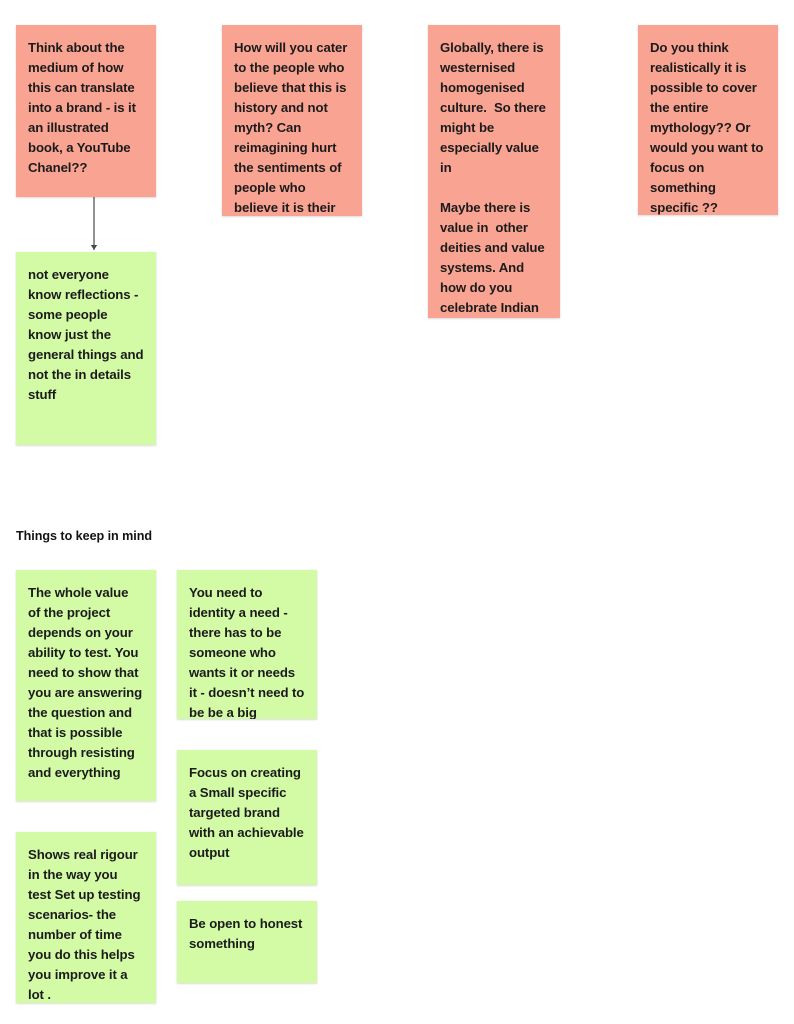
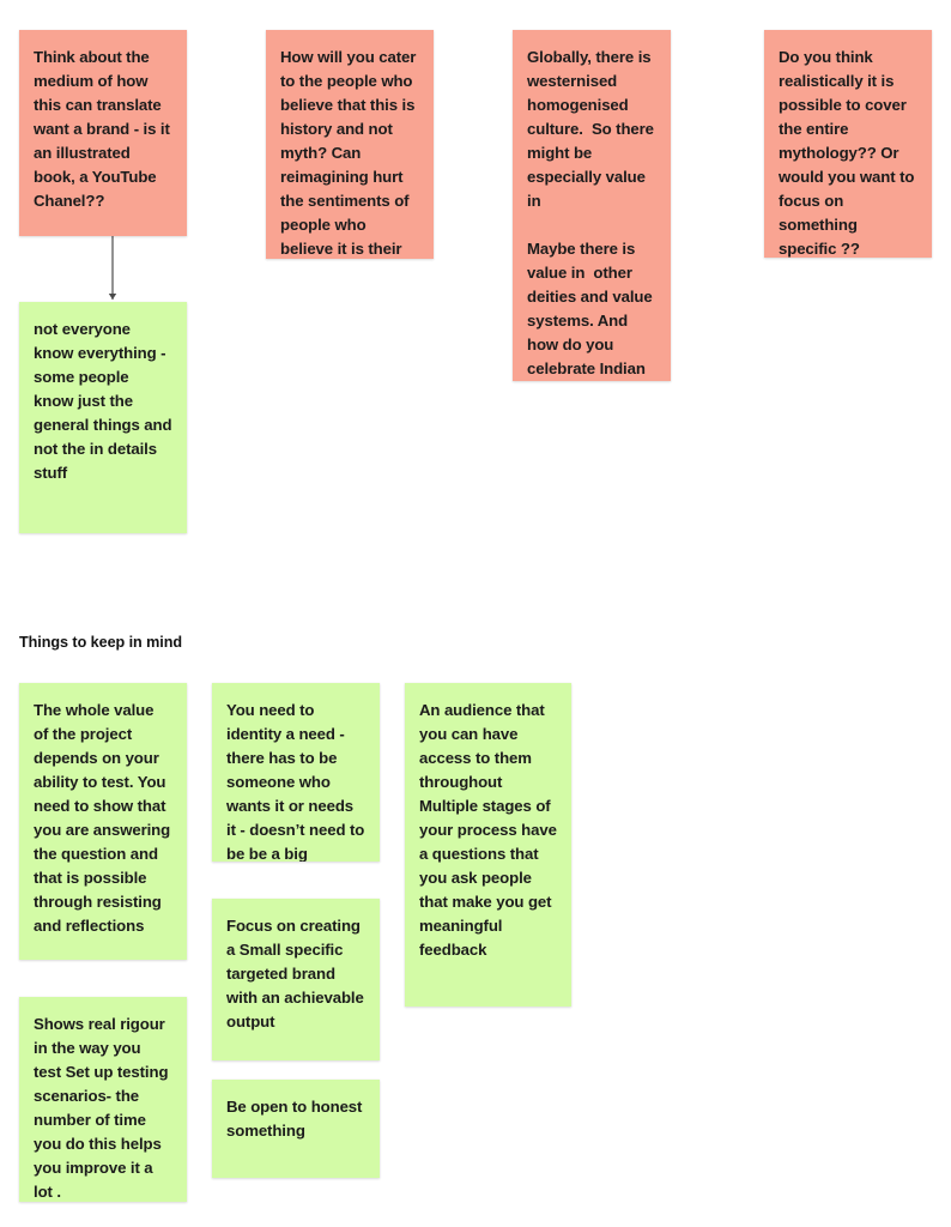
  Things to keep in mind
- Think about the medium of how this can translate into a brand - is it an illustrated book, a YouTube Chanel??
+ Think about the medium of how this can translate want a brand - is it an illustrated book, a YouTube Chanel??
  How will you cater to the people who believe that this is history and not myth? Can reimagining hurt the sentiments of people who believe it is their
  Globally, there is westernised homogenised culture. So there might be especially value in
  Maybe there is value in other deities and value systems. And how do you celebrate Indian
  Do you think realistically it is possible to cover the entire mythology?? Or would you want to focus on something specific ??
- not everyone know reflections - some people know just the general things and not the in details stuff
+ not everyone know everything - some people know just the general things and not the in details stuff
- The whole value of the project depends on your ability to test. You need to show that you are answering the question and that is possible through resisting and everything
+ The whole value of the project depends on your ability to test. You need to show that you are answering the question and that is possible through resisting and reflections
  Shows real rigour in the way you test Set up testing scenarios- the number of time you do this helps you improve it a lot .
  You need to identity a need - there has to be someone who wants it or needs it - doesn’t need to be be a big
  Focus on creating a Small specific targeted brand with an achievable output
  Be open to honest something
+ An audience that you can have access to them throughout Multiple stages of your process have a questions that you ask people that make you get meaningful feedback
